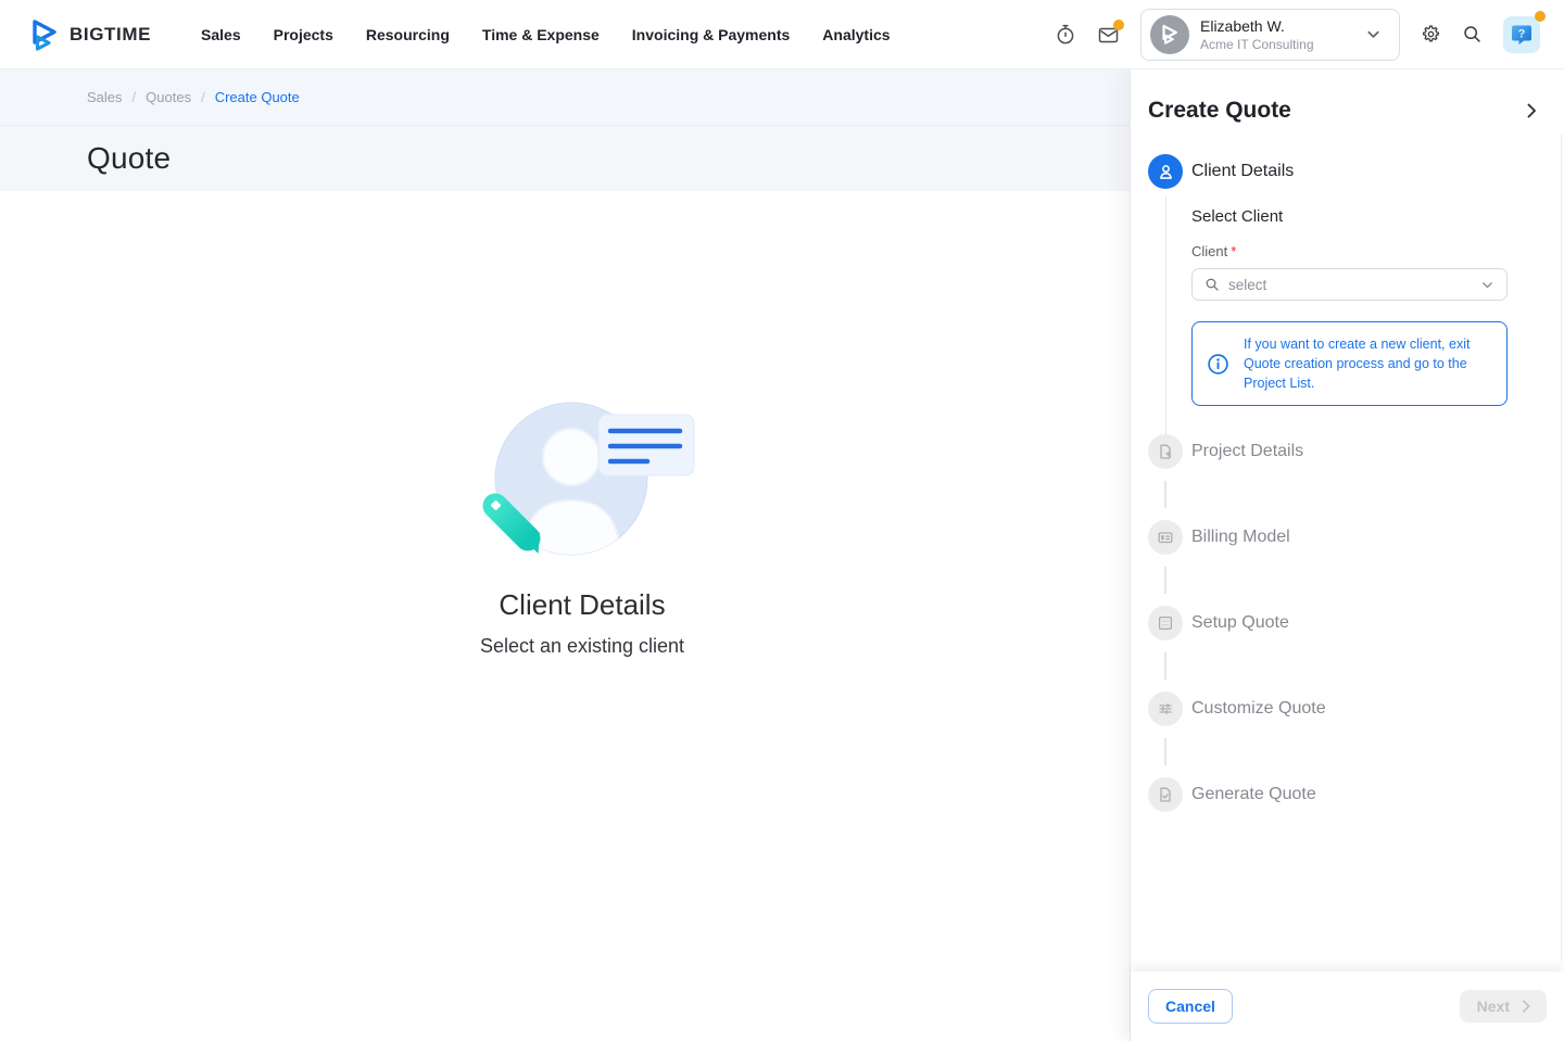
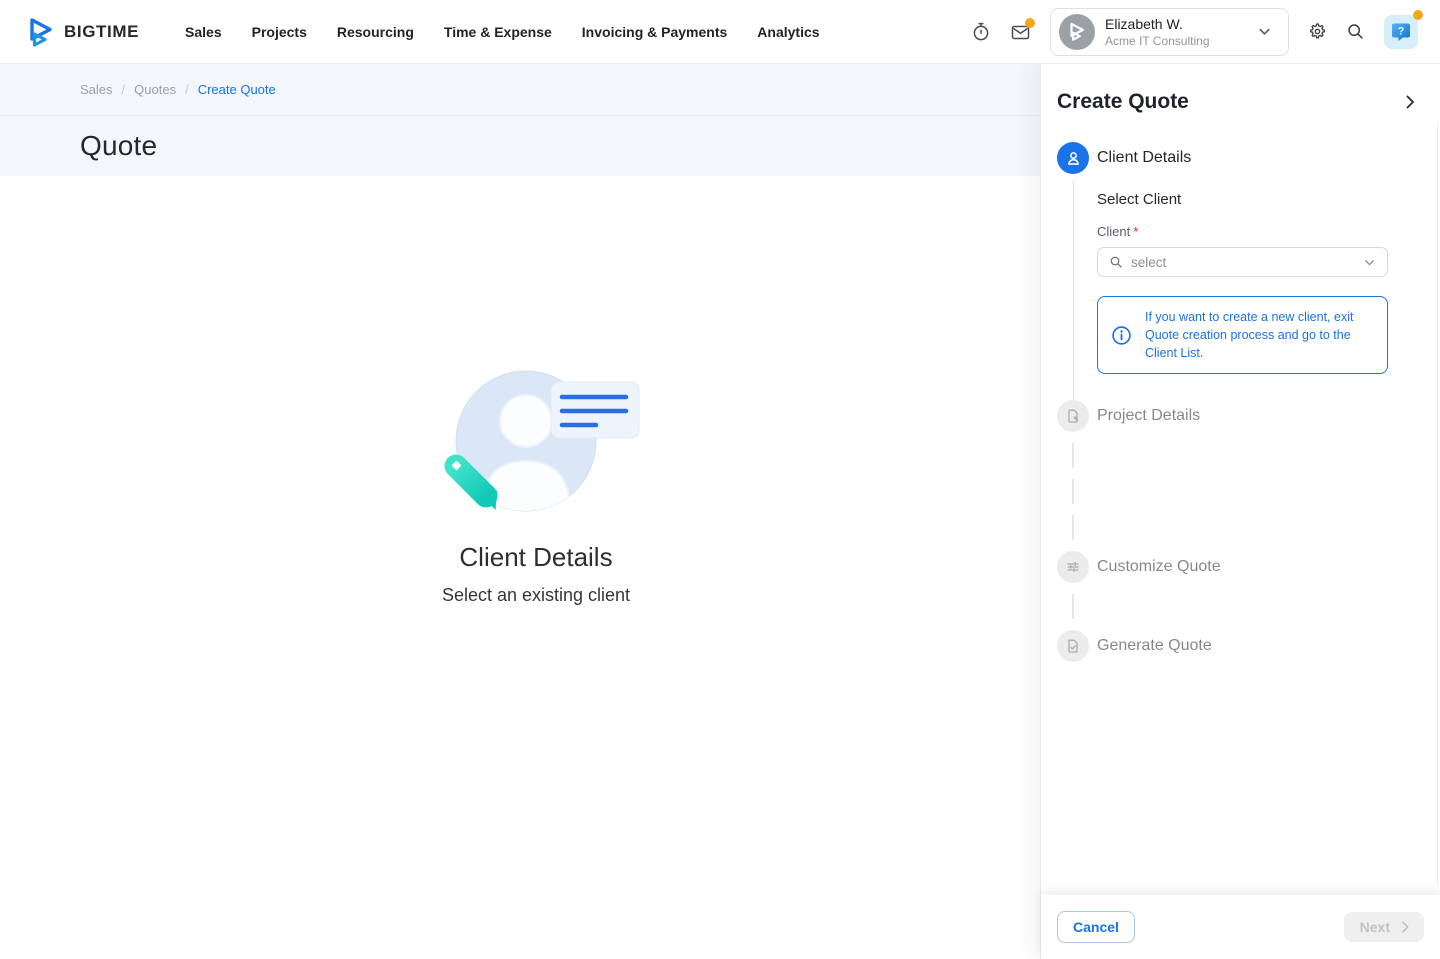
  BIGTIME
  Sales
  Projects
  Resourcing
  Time & Expense
  Invoicing & Payments
  Analytics
  Elizabeth W.
  Acme IT Consulting
  ?
  Sales
  /
  Quotes
  /
  Create Quote
  Quote
  Client Details
  Select an existing client
  Create Quote
  Client Details
  Select Client
  Client *
  select
- If you want to create a new client, exit Quote creation process and go to the Project List.
+ If you want to create a new client, exit Quote creation process and go to the Client List.
  Project Details
- Billing Model
- Setup Quote
  Customize Quote
  Generate Quote
  Cancel
  Next
